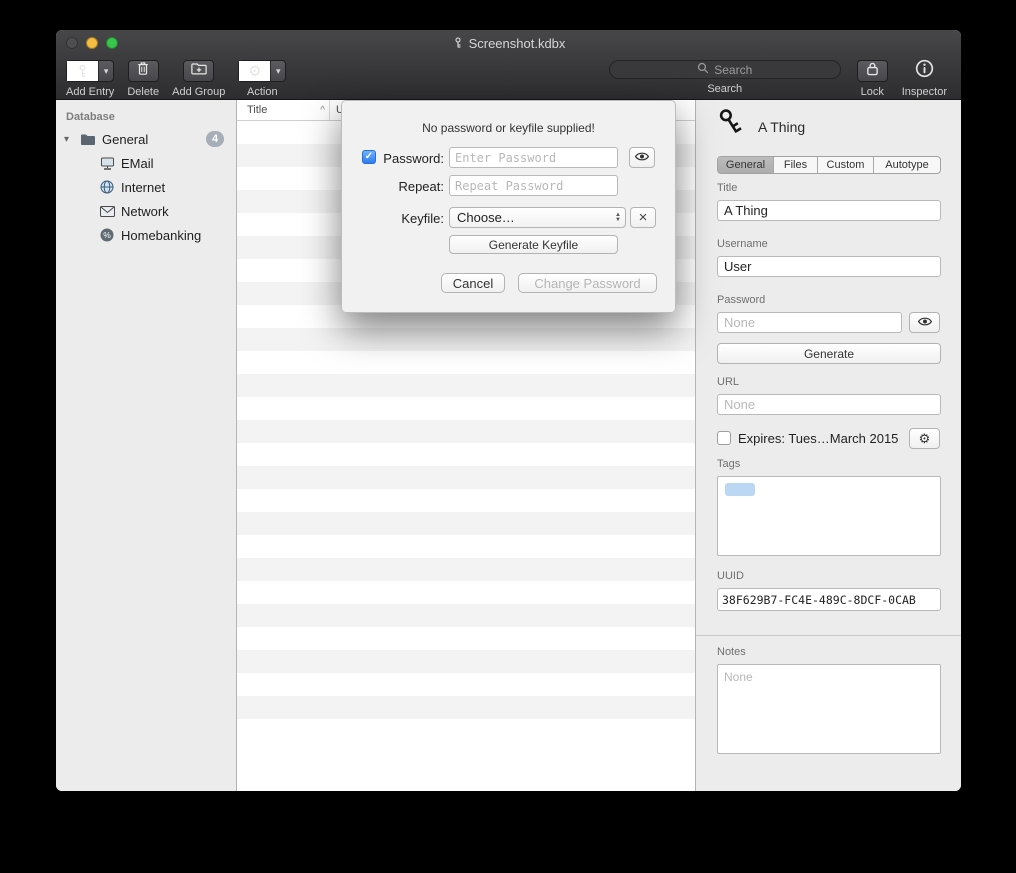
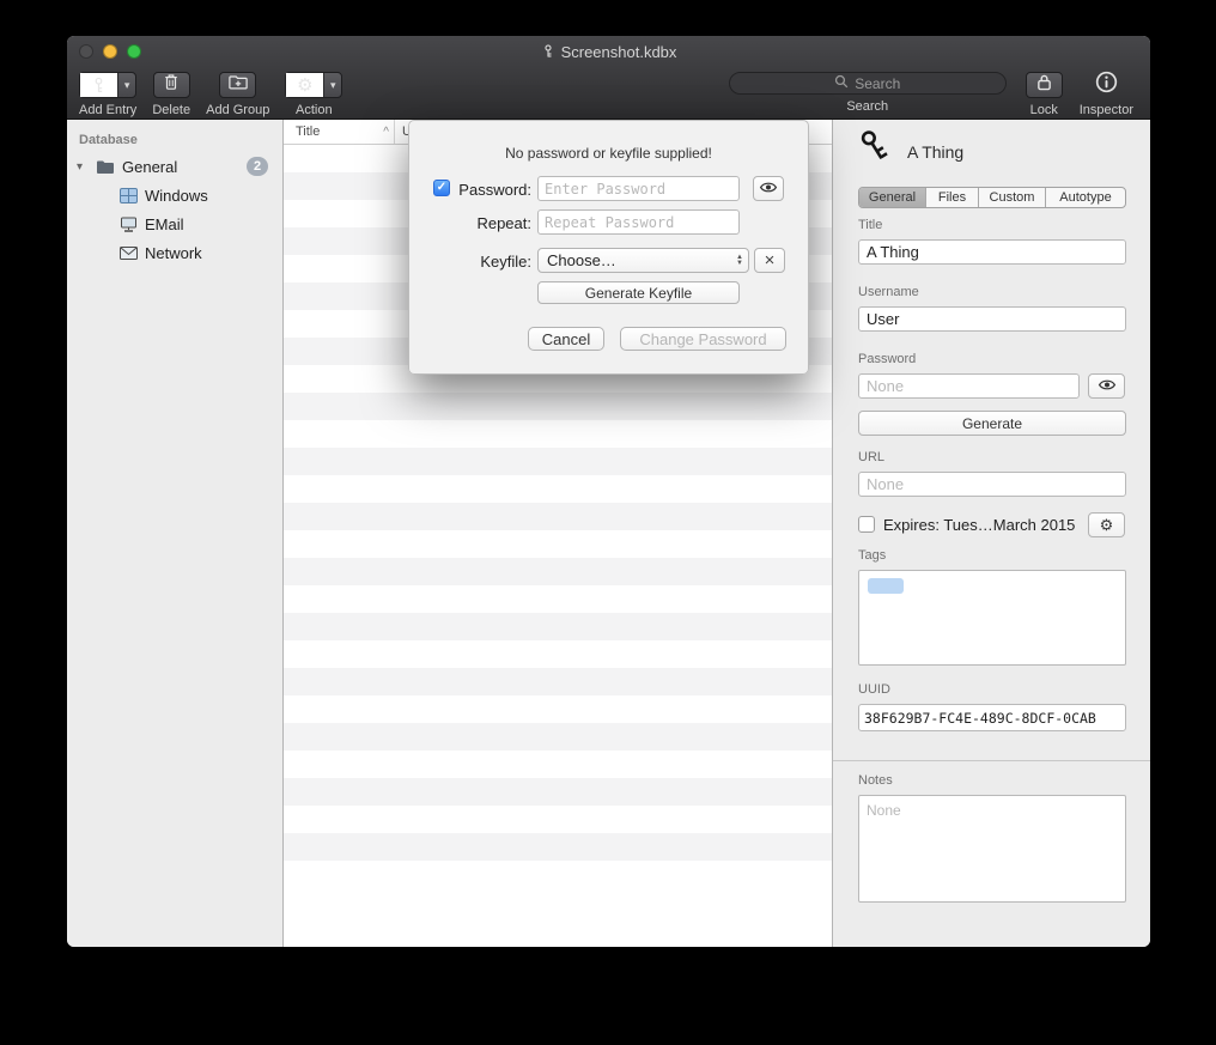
  Screenshot.kdbx
  ▾
  Add Entry
  Delete
  Add Group
  ⚙
  ▾
  Action
  Search
  Search
  Lock
  Inspector
  Database
  ▾
  General
- 4
+ 2
+ Windows
  EMail
- Internet
  Network
- %
- Homebanking
  Title
  ^
  U
  A Thing
  General
  Files
  Custom
  Autotype
  Title
  A Thing
  Username
  User
  Password
  None
  Generate
  URL
  None
  Expires: Tues…March 2015
  ⚙
  Tags
  UUID
  38F629B7-FC4E-489C-8DCF-0CAB
  Notes
  None
  No password or keyfile supplied!
  ✓
  Password:
  Enter Password
  Repeat:
  Repeat Password
  Keyfile:
  Choose…
  ×
  Generate Keyfile
  Cancel
  Change Password
